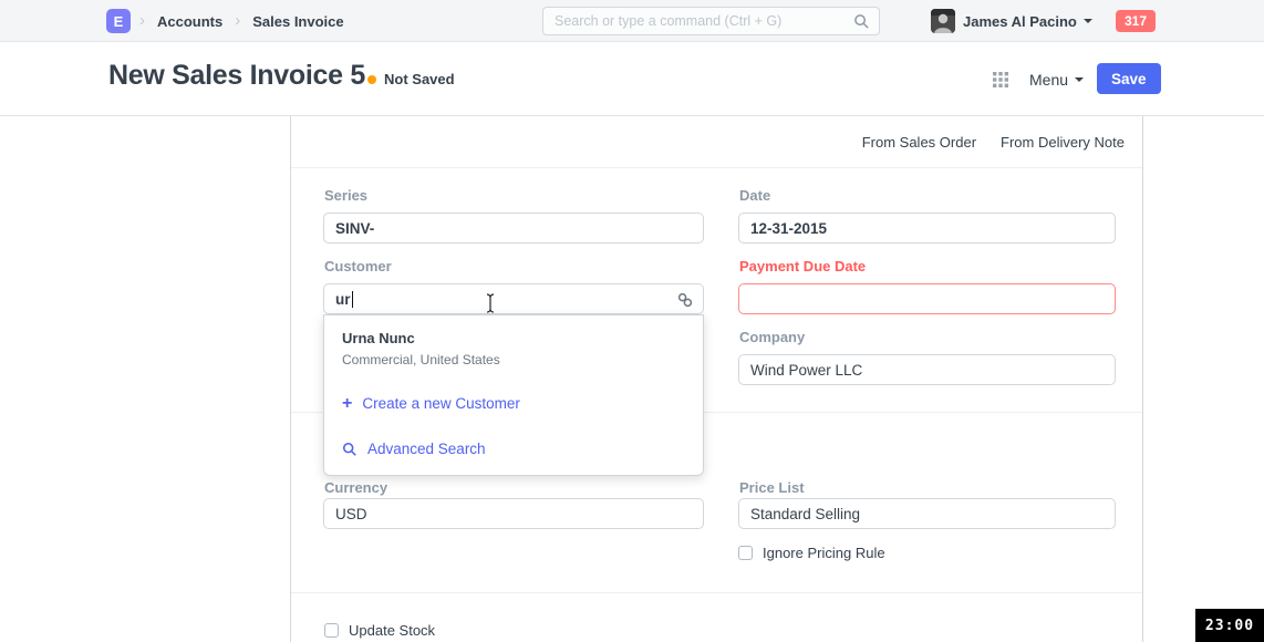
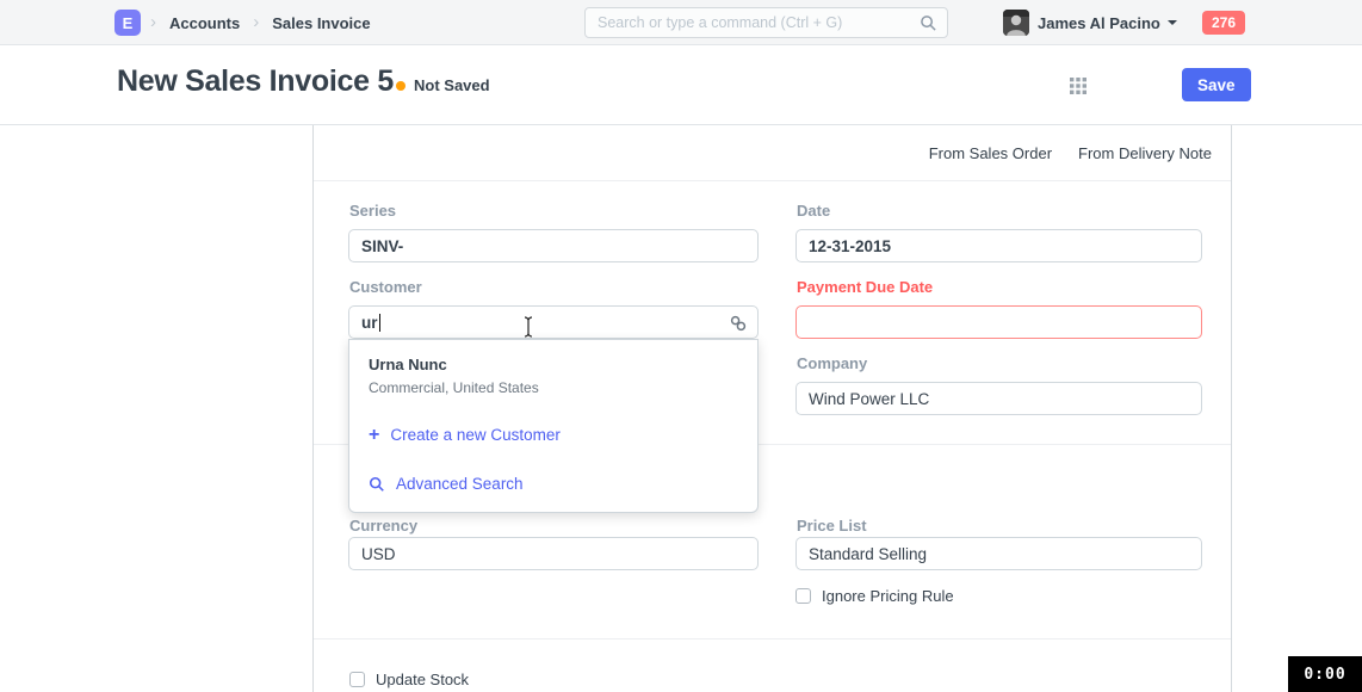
  E
  ›
  Accounts
  ›
  Sales Invoice
  Search or type a command (Ctrl + G)
  James Al Pacino
- 317
+ 276
  New Sales Invoice 5
  Not Saved
- Menu
  Save
  From Sales Order
  From Delivery Note
  Series
  SINV-
  Date
  12-31-2015
  Customer
  ur
  Payment Due Date
  Company
  Wind Power LLC
  Currency
  USD
  Price List
  Standard Selling
  Ignore Pricing Rule
  Update Stock
  Urna Nunc
  Commercial, United States
  +
  Create a new Customer
  Advanced Search
- 23:00
+ 0:00
